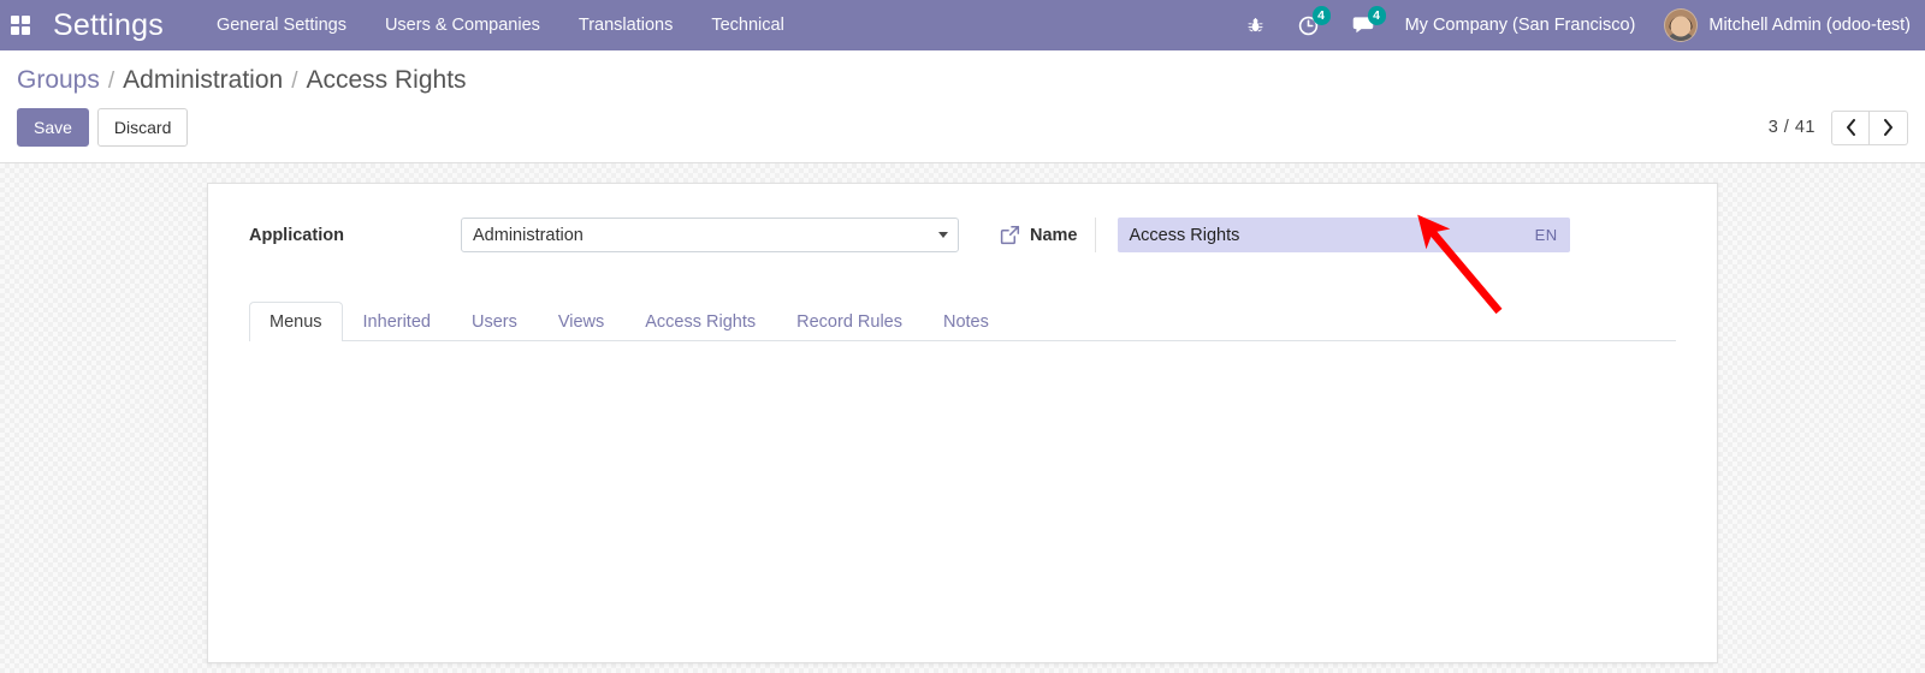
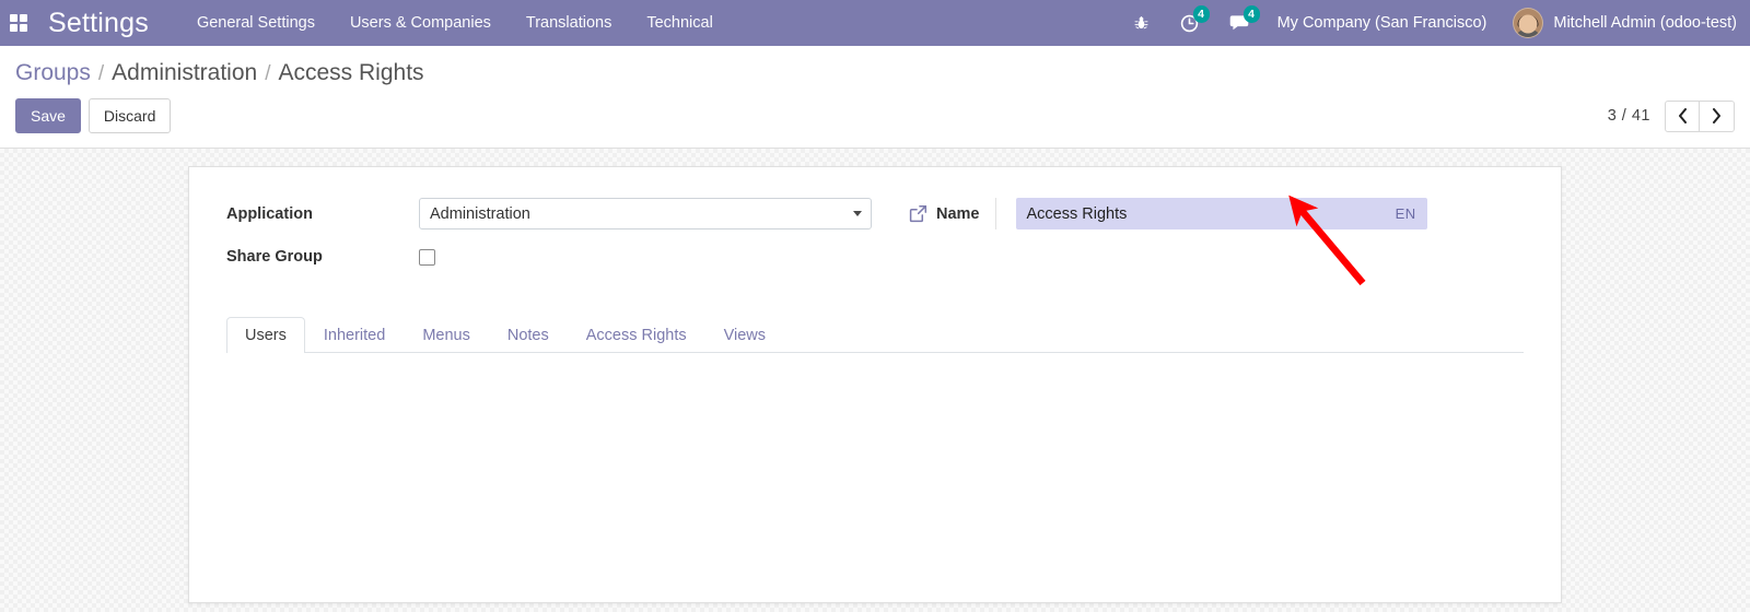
  Settings
  General Settings
  Users & Companies
  Translations
  Technical
  4
  4
  My Company (San Francisco)
  Mitchell Admin (odoo-test)
  Groups
  /
  Administration
  /
  Access Rights
  Save
  Discard
  3 / 41
  Application
  Administration
+ Share Group
  Name
  Access Rights
  EN
- Menus
+ Users
  Inherited
- Users
+ Menus
- Views
+ Notes
  Access Rights
- Record Rules
- Notes
+ Views
